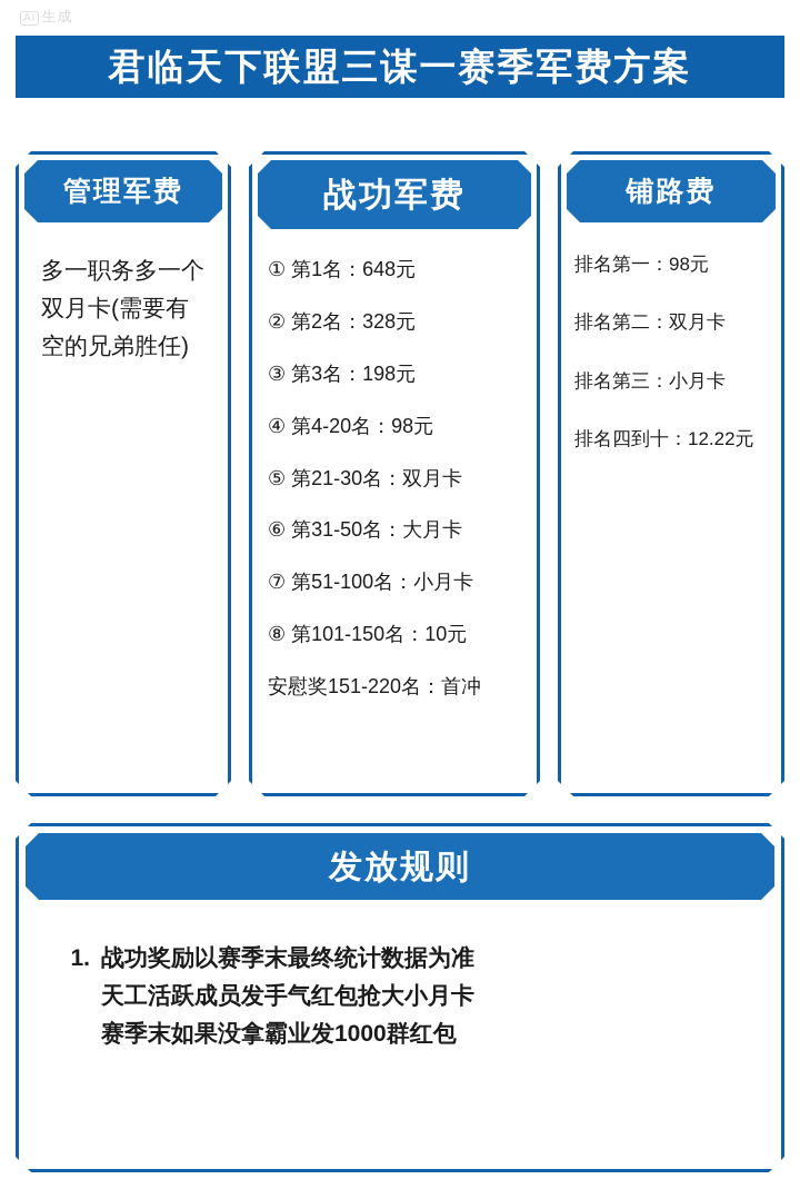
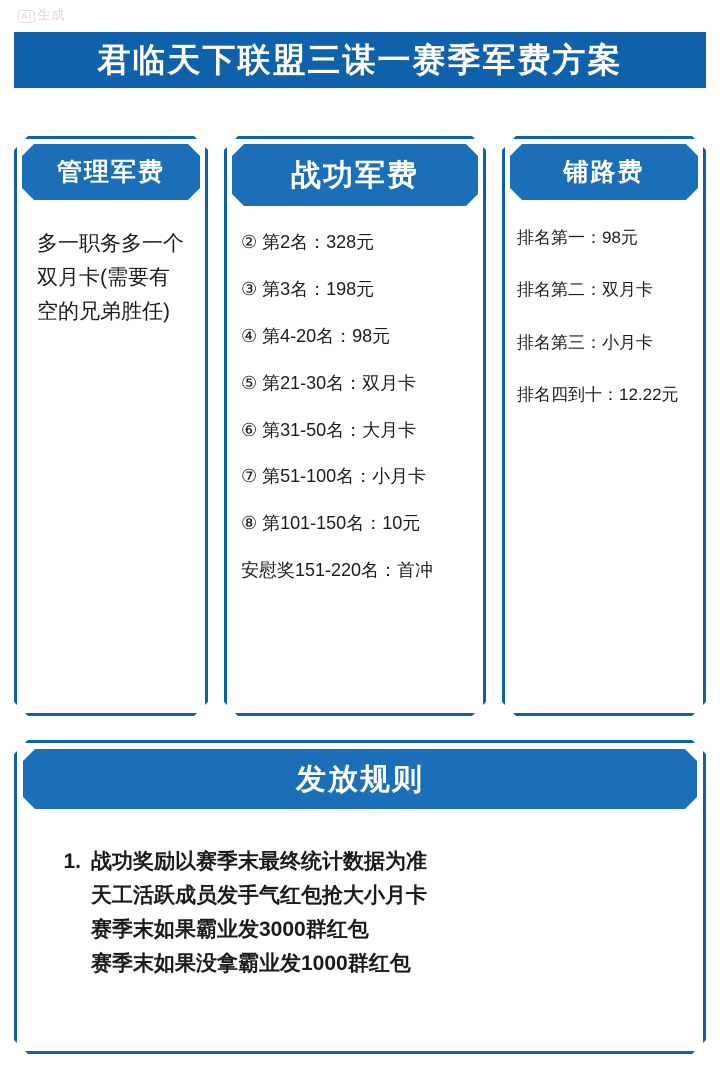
  AI 生成
  君临天下联盟三谋一赛季军费方案
  管理军费
  多一职务多一个双月卡(需要有空的兄弟胜任)
  战功军费
- ① 第1名：648元
  ② 第2名：328元
  ③ 第3名：198元
  ④ 第4-20名：98元
  ⑤ 第21-30名：双月卡
  ⑥ 第31-50名：大月卡
  ⑦ 第51-100名：小月卡
  ⑧ 第101-150名：10元
  安慰奖151-220名：首冲
  铺路费
  排名第一：98元
  排名第二：双月卡
  排名第三：小月卡
  排名四到十：12.22元
  发放规则
  1.
  战功奖励以赛季末最终统计数据为准
  天工活跃成员发手气红包抢大小月卡
+ 赛季末如果霸业发3000群红包
  赛季末如果没拿霸业发1000群红包
